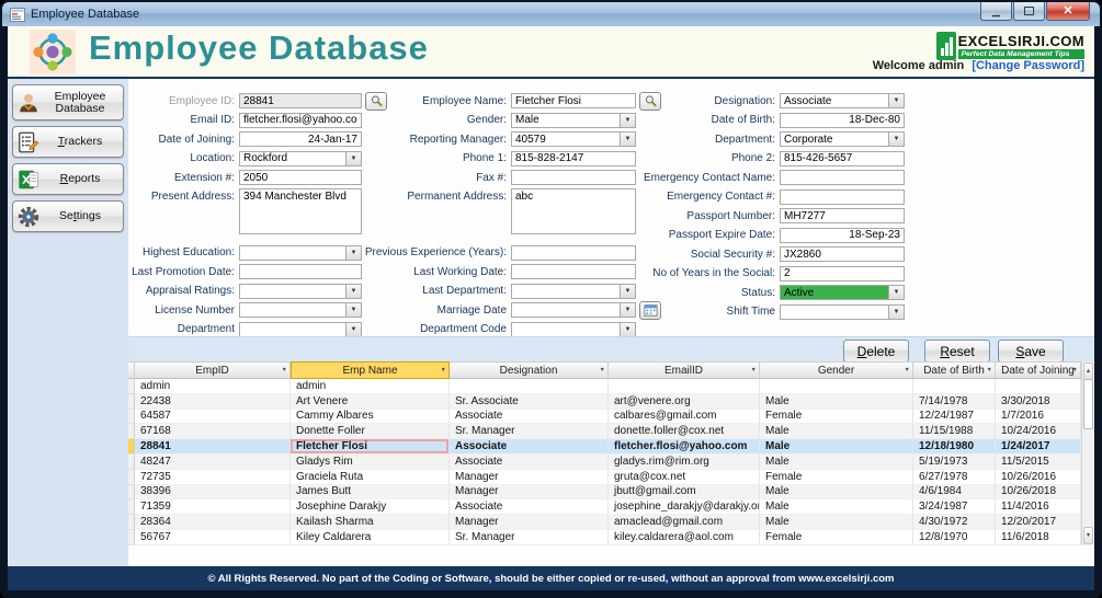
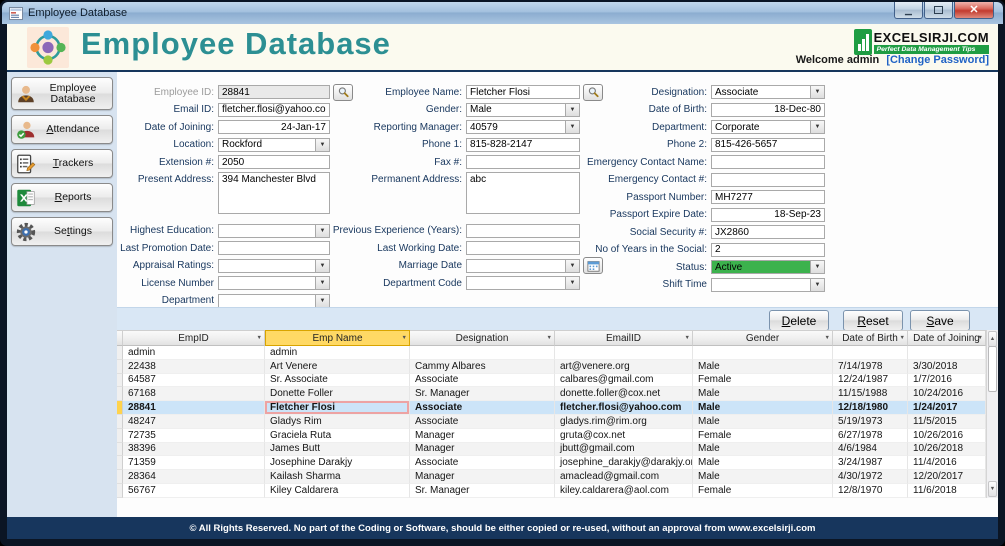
  Employee Database
  ▁
  ✕
  Employee Database
  EXCELSIRJI.COM
  Welcome admin [Change Password]
  Employee Database
+ Attendance
  Trackers
  Reports
  Settings
  Employee ID:
  28841
  Email ID:
  fletcher.flosi@yahoo.co
  Date of Joining:
  24-Jan-17
  Location:
  Rockford
  Extension #:
  2050
  Present Address:
  394 Manchester Blvd
  Highest Education:
  Last Promotion Date:
  Appraisal Ratings:
  License Number
  Department
  Employee Name:
  Fletcher Flosi
  Gender:
  Male
  Reporting Manager:
  40579
  Phone 1:
  815-828-2147
  Fax #:
  Permanent Address:
  abc
  Previous Experience (Years):
  Last Working Date:
- Last Department:
  Marriage Date
  Department Code
  Designation:
  Associate
  Date of Birth:
  18-Dec-80
  Department:
  Corporate
  Phone 2:
  815-426-5657
  Emergency Contact Name:
  Emergency Contact #:
  Passport Number:
  MH7277
  Passport Expire Date:
  18-Sep-23
  Social Security #:
  JX2860
  No of Years in the Social:
  2
  Status:
  Active
  Shift Time
  D
  elete
  R
  eset
  S
  ave
  EmpID
  Emp Name
  Designation
  EmailID
  Gender
  Date of Birth
  Date of Joining
  admin
  admin
  22438
  Art Venere
- Sr. Associate
+ Cammy Albares
  art@venere.org
  Male
  7/14/1978
  3/30/2018
  64587
- Cammy Albares
+ Sr. Associate
  Associate
  calbares@gmail.com
  Female
  12/24/1987
  1/7/2016
  67168
  Donette Foller
  Sr. Manager
  donette.foller@cox.net
  Male
  11/15/1988
  10/24/2016
  28841
  Fletcher Flosi
  Associate
  fletcher.flosi@yahoo.com
  Male
  12/18/1980
  1/24/2017
  48247
  Gladys Rim
  Associate
  gladys.rim@rim.org
  Male
  5/19/1973
  11/5/2015
  72735
  Graciela Ruta
  Manager
  gruta@cox.net
  Female
  6/27/1978
  10/26/2016
  38396
  James Butt
  Manager
  jbutt@gmail.com
  Male
  4/6/1984
  10/26/2018
  71359
  Josephine Darakjy
  Associate
  josephine_darakjy@darakjy.or
  Male
  3/24/1987
  11/4/2016
  28364
  Kailash Sharma
  Manager
  amaclead@gmail.com
  Male
  4/30/1972
  12/20/2017
  56767
  Kiley Caldarera
  Sr. Manager
  kiley.caldarera@aol.com
  Female
  12/8/1970
  11/6/2018
  © All Rights Reserved. No part of the Coding or Software, should be either copied or re-used, without an approval from www.excelsirji.com
